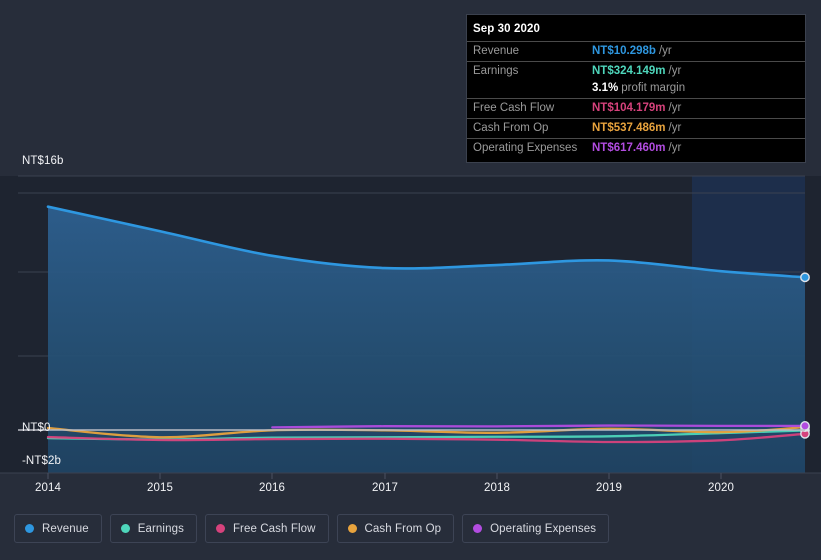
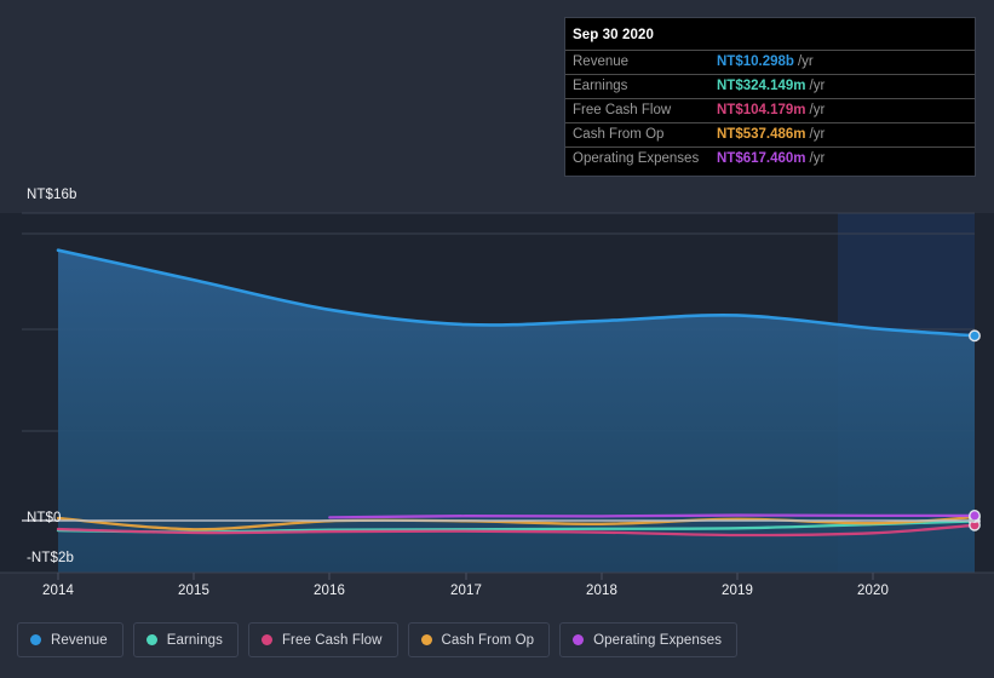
  NT$16b
  NT$0
  -NT$2b
  2014
  2015
  2016
  2017
  2018
  2019
  2020
  Sep 30 2020
  Revenue
  NT$10.298b
  /yr
  Earnings
  NT$324.149m
  /yr
- 3.1%
- profit margin
  Free Cash Flow
  NT$104.179m
  /yr
  Cash From Op
  NT$537.486m
  /yr
  Operating Expenses
  NT$617.460m
  /yr
  Revenue
  Earnings
  Free Cash Flow
  Cash From Op
  Operating Expenses
